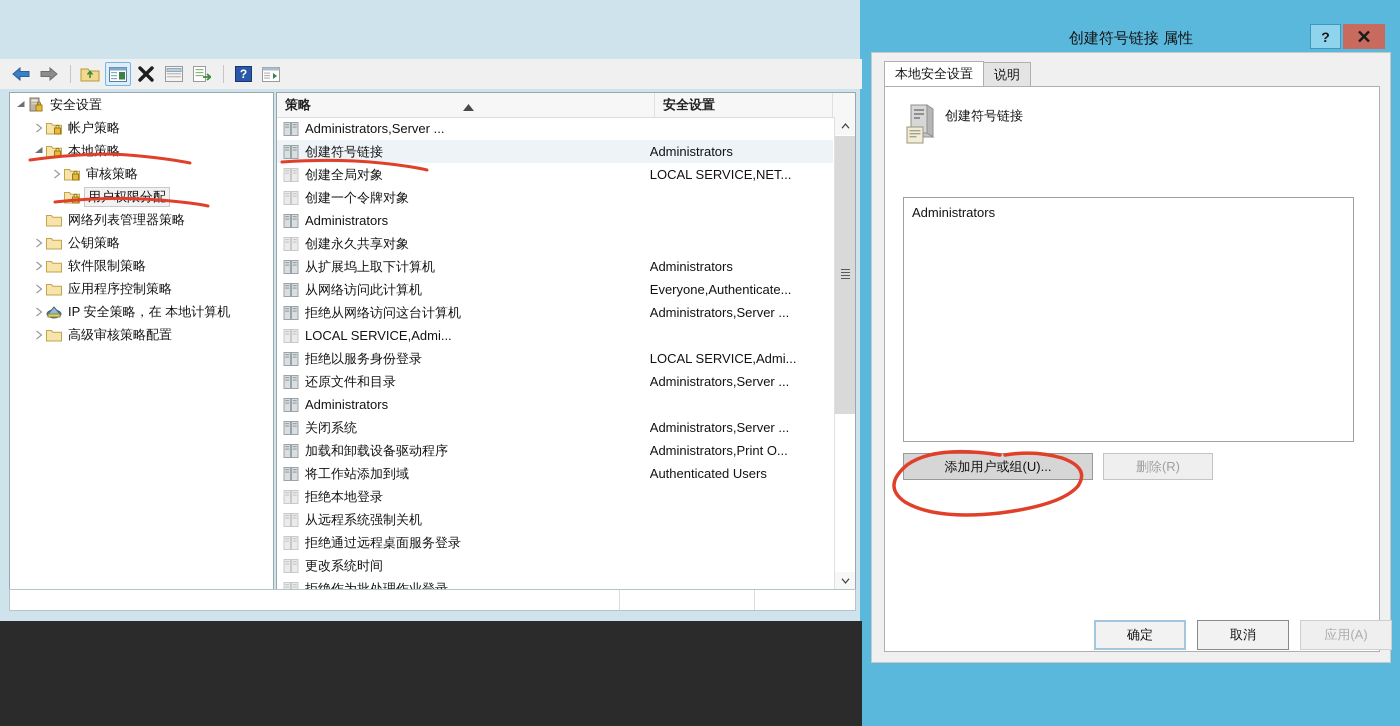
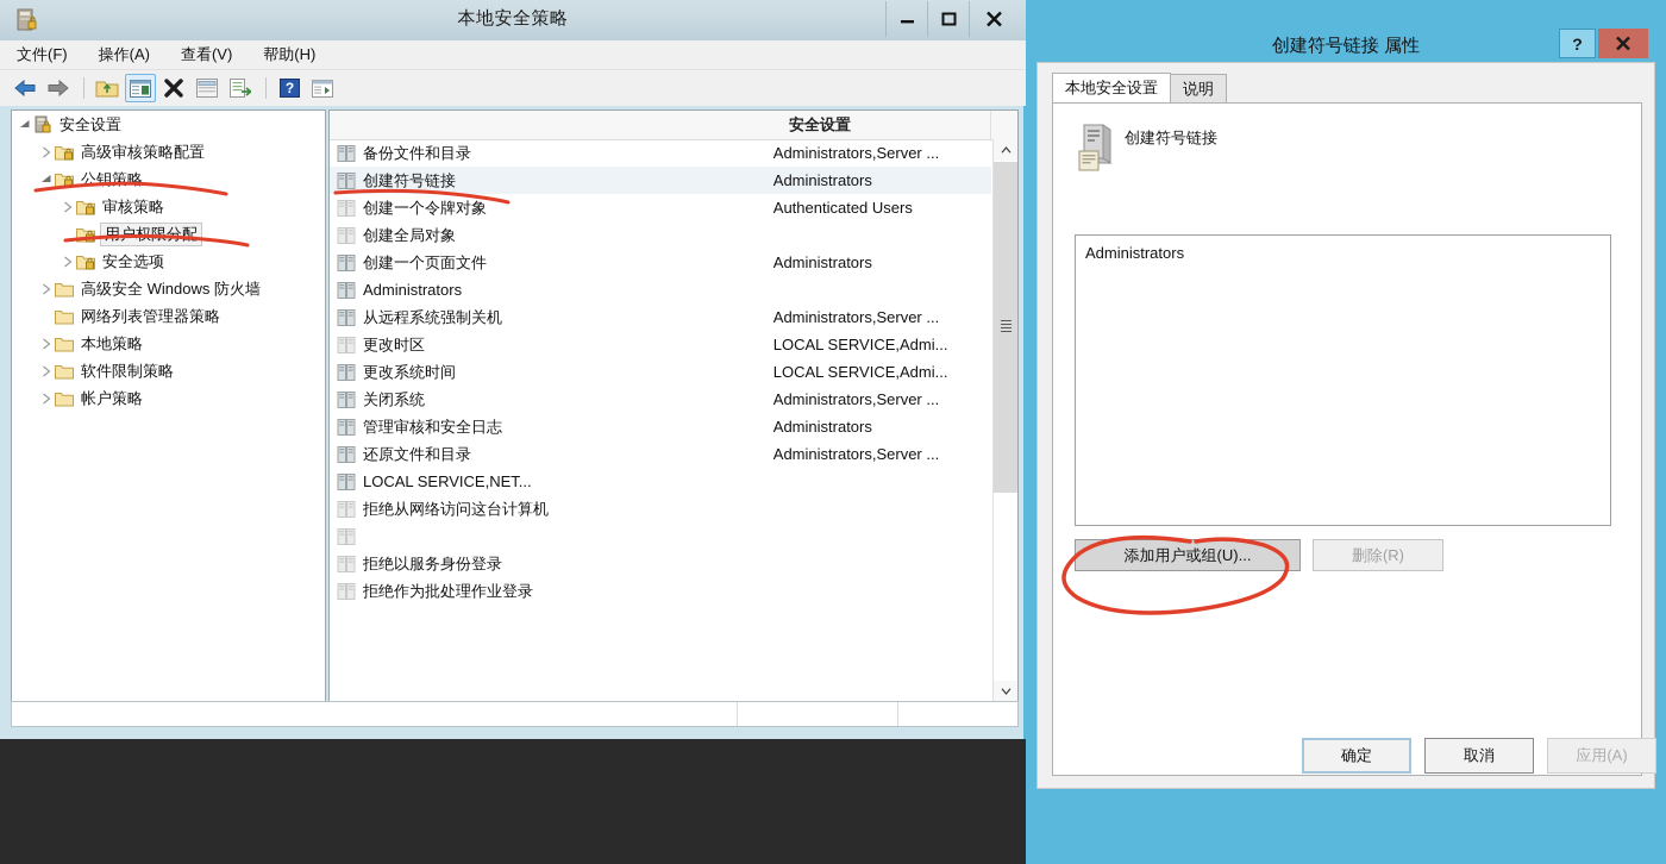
+ 本地安全策略
+ 文件(F)
+ 操作(A)
+ 查看(V)
+ 帮助(H)
  ?
  安全设置
- 帐户策略
+ 高级审核策略配置
- 本地策略
+ 公钥策略
  审核策略
  用户权限分配
+ 安全选项
+ 高级安全 Windows 防火墙
  网络列表管理器策略
- 公钥策略
+ 本地策略
  软件限制策略
- 应用程序控制策略
- IP 安全策略，在 本地计算机
- 高级审核策略配置
+ 帐户策略
- 策略
  安全设置
+ 备份文件和目录
  Administrators,Server ...
  创建符号链接
  Administrators
- 创建全局对象
+ 创建一个令牌对象
- LOCAL SERVICE,NET...
+ Authenticated Users
- 创建一个令牌对象
+ 创建全局对象
+ 创建一个页面文件
  Administrators
- 创建永久共享对象
- 从扩展坞上取下计算机
  Administrators
- 从网络访问此计算机
- Everyone,Authenticate...
- 拒绝从网络访问这台计算机
+ 从远程系统强制关机
  Administrators,Server ...
+ 更改时区
  LOCAL SERVICE,Admi...
- 拒绝以服务身份登录
+ 更改系统时间
  LOCAL SERVICE,Admi...
- 还原文件和目录
+ 关闭系统
  Administrators,Server ...
+ 管理审核和安全日志
  Administrators
- 关闭系统
+ 还原文件和目录
  Administrators,Server ...
- 加载和卸载设备驱动程序
- Administrators,Print O...
- 将工作站添加到域
- Authenticated Users
+ LOCAL SERVICE,NET...
- 拒绝本地登录
- 从远程系统强制关机
+ 拒绝从网络访问这台计算机
- 拒绝通过远程桌面服务登录
- 更改系统时间
+ 拒绝以服务身份登录
  拒绝作为批处理作业登录
  创建符号链接 属性
  ?
  本地安全设置
  说明
  创建符号链接
  Administrators
  添加用户或组(U)...
  删除(R)
  确定
  取消
  应用(A)
